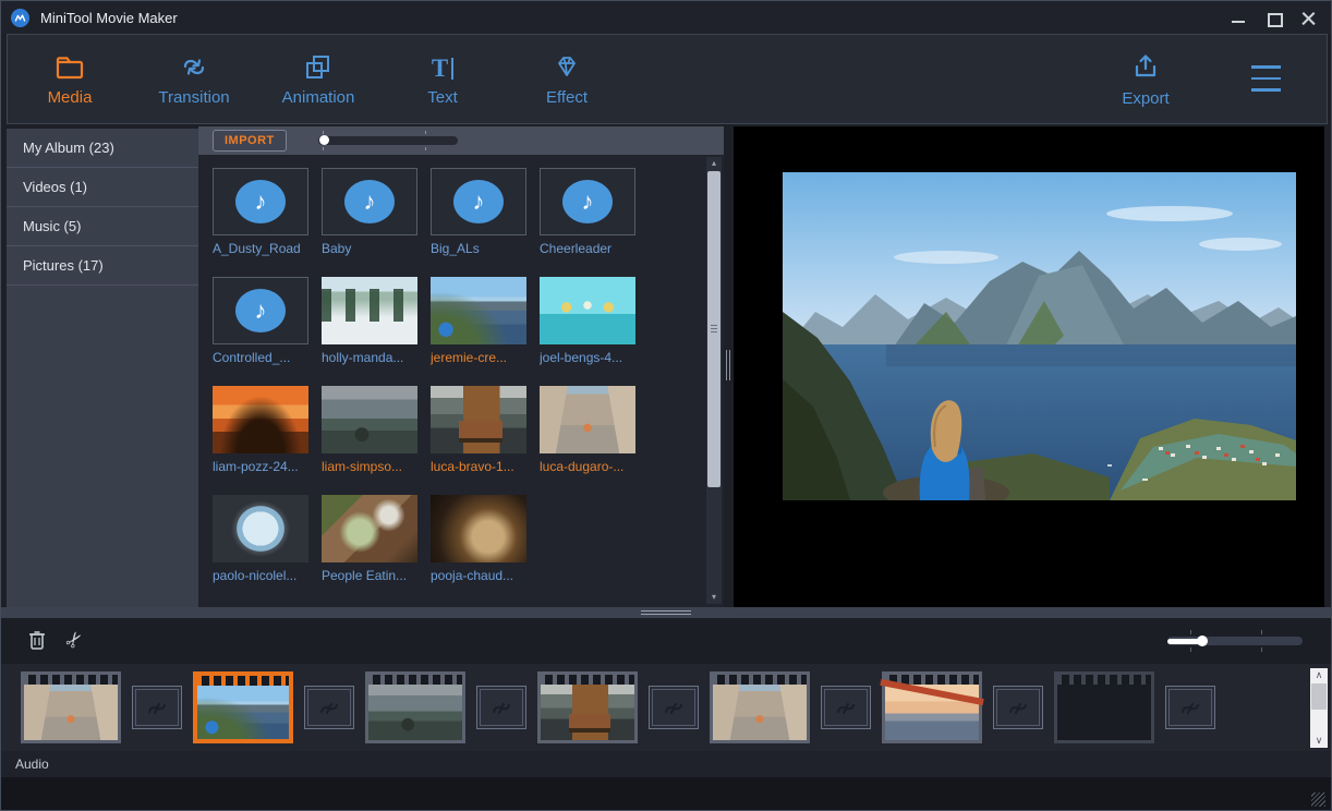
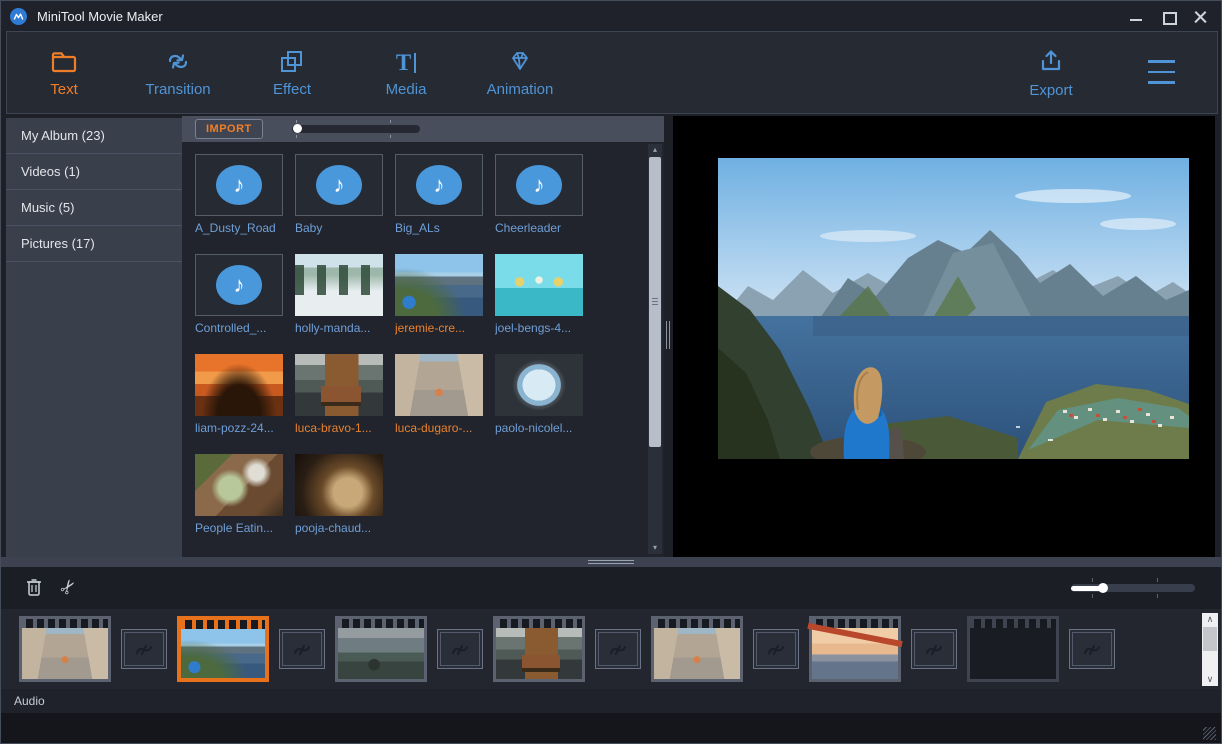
  MiniTool Movie Maker
- Media
+ Text
  Transition
- Animation
+ Effect
  T
- Text
+ Media
- Effect
+ Animation
  Export
  My Album (23)
  Videos (1)
  Music (5)
  Pictures (17)
  IMPORT
  ♪
  A_Dusty_Road
  ♪
  Baby
  ♪
  Big_ALs
  ♪
  Cheerleader
  ♪
  Controlled_...
  holly-manda...
  jeremie-cre...
  joel-bengs-4...
  liam-pozz-24...
- liam-simpso...
  luca-bravo-1...
  luca-dugaro-...
  paolo-nicolel...
  People Eatin...
  pooja-chaud...
  ▴
  ▾
  ∧
  ∨
  Audio
